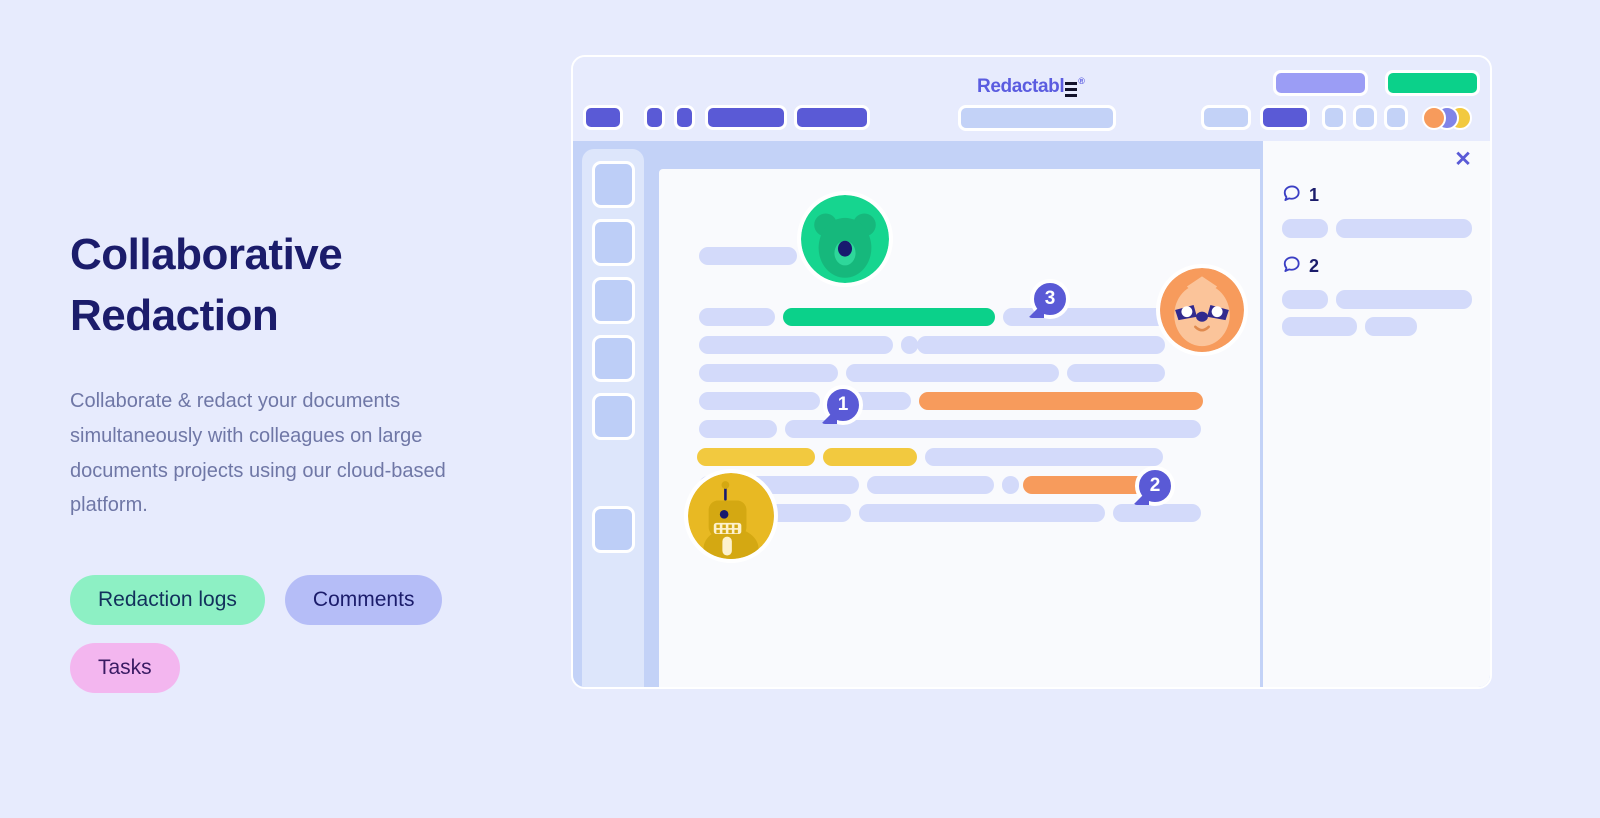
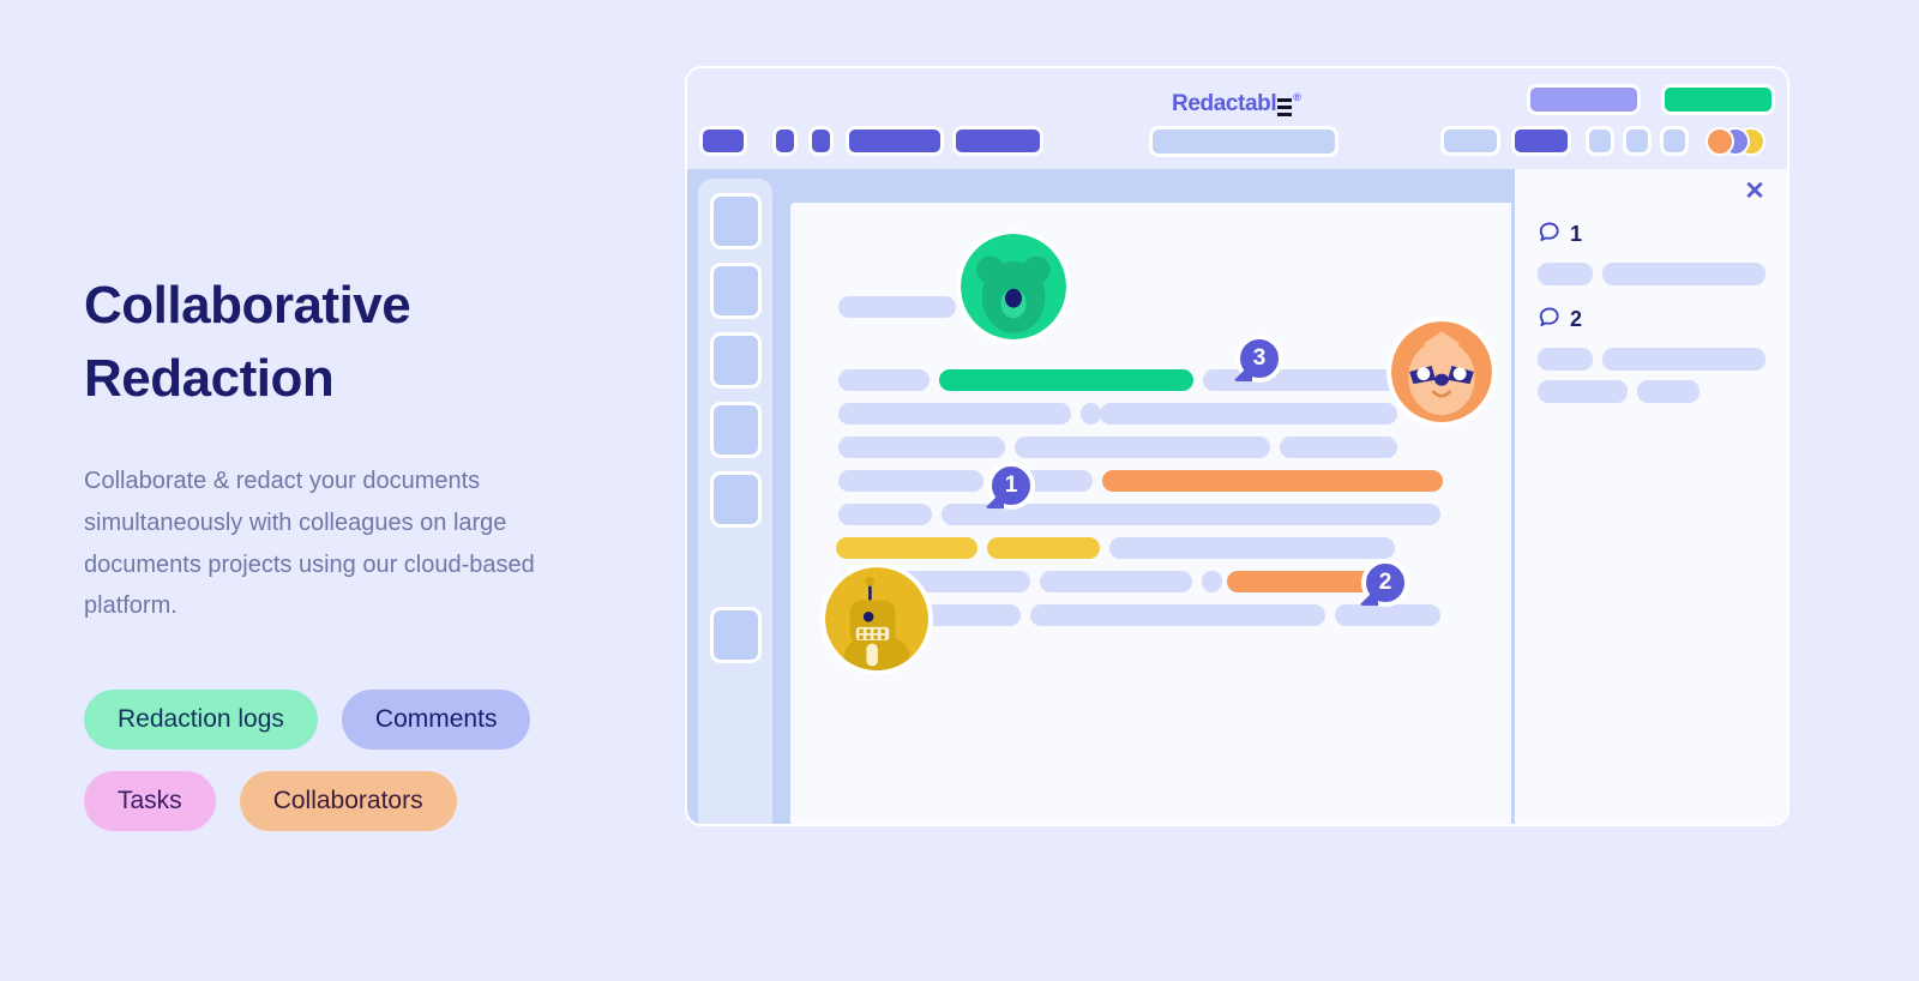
  Collaborative
  Redaction
  Collaborate & redact your documents simultaneously with colleagues on large documents projects using our cloud-based platform.
  Redaction logs
  Comments
  Tasks
+ Collaborators
  Redactabl
  ®
  3
  1
  2
  ✕
  1
  2
